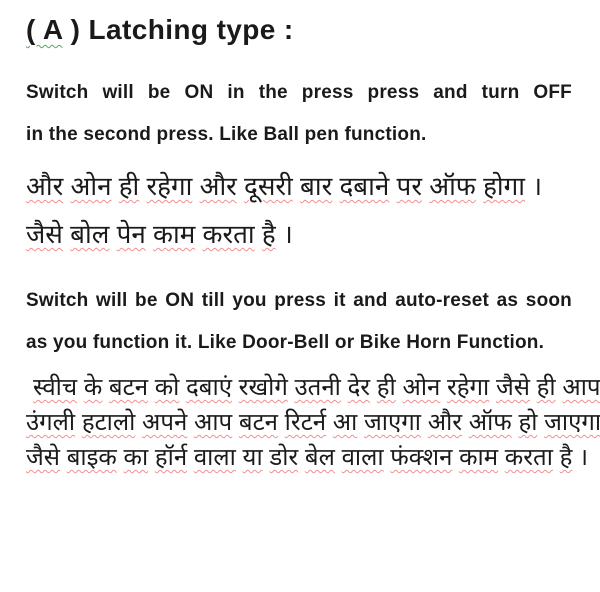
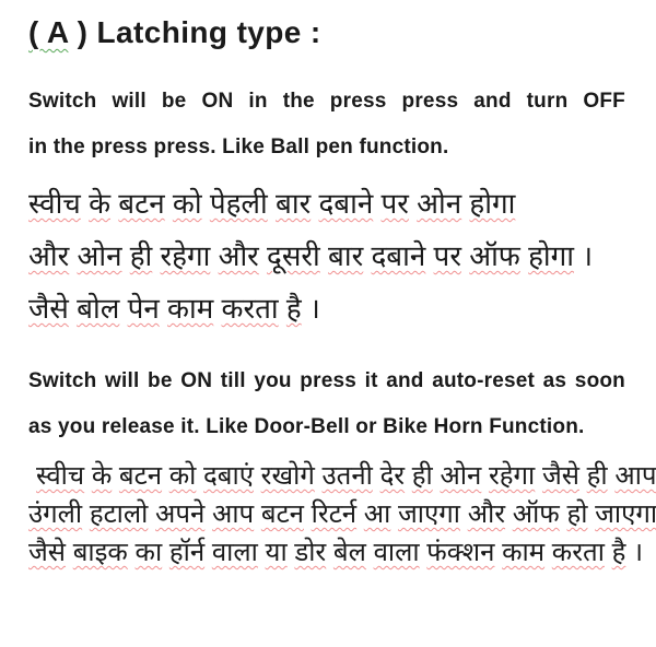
  ( A ) Latching type :
  Switch will be ON in the press press and turn OFF
- in the second press. Like Ball pen function.
+ in the press press. Like Ball pen function.
+ स्वीच के बटन को पेहली बार दबाने पर ओन होगा
  और ओन ही रहेगा और दूसरी बार दबाने पर ऑफ होगा ।
  जैसे बोल पेन काम करता है ।
  Switch will be ON till you press it and auto-reset as soon
- as you function it. Like Door-Bell or Bike Horn Function.
+ as you release it. Like Door-Bell or Bike Horn Function.
  स्वीच के बटन को दबाएं रखोगे उतनी देर ही ओन रहेगा जैसे ही आप
  उंगली हटालो अपने आप बटन रिटर्न आ जाएगा और ऑफ हो जाएगा
  जैसे बाइक का हॉर्न वाला या डोर बेल वाला फंक्शन काम करता है ।
